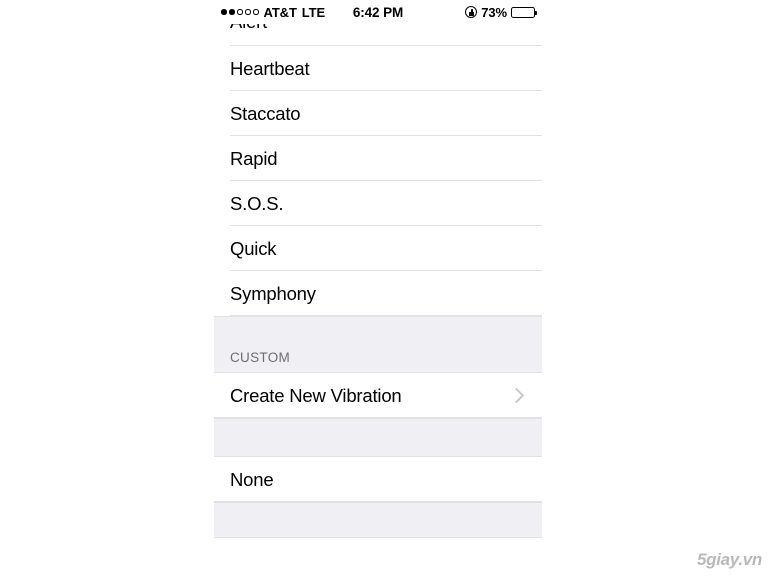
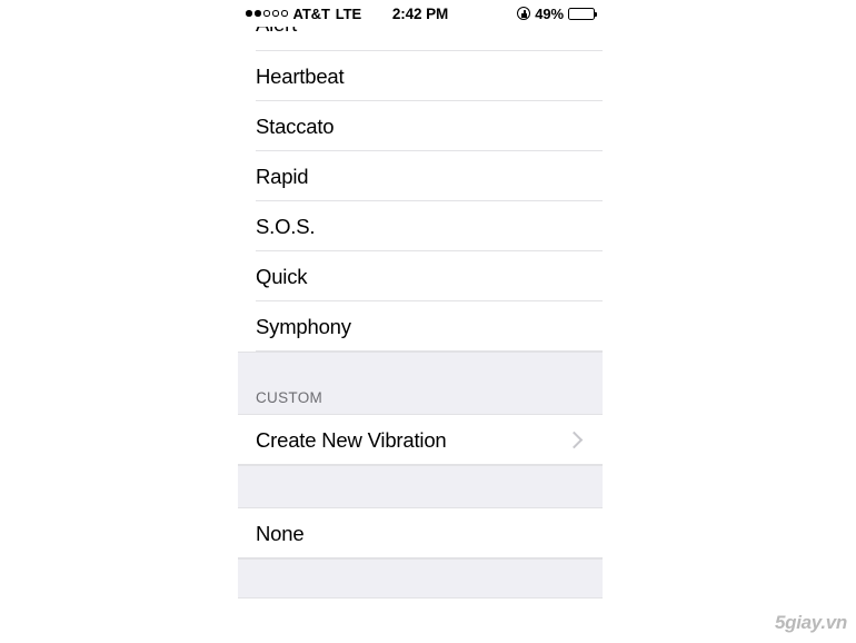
  AT&T
  LTE
- 6:42 PM
+ 2:42 PM
- 73%
+ 49%
  Heartbeat
  Staccato
  Rapid
  S.O.S.
  Quick
  Symphony
  CUSTOM
  Create New Vibration
  None
  5giay.vn
